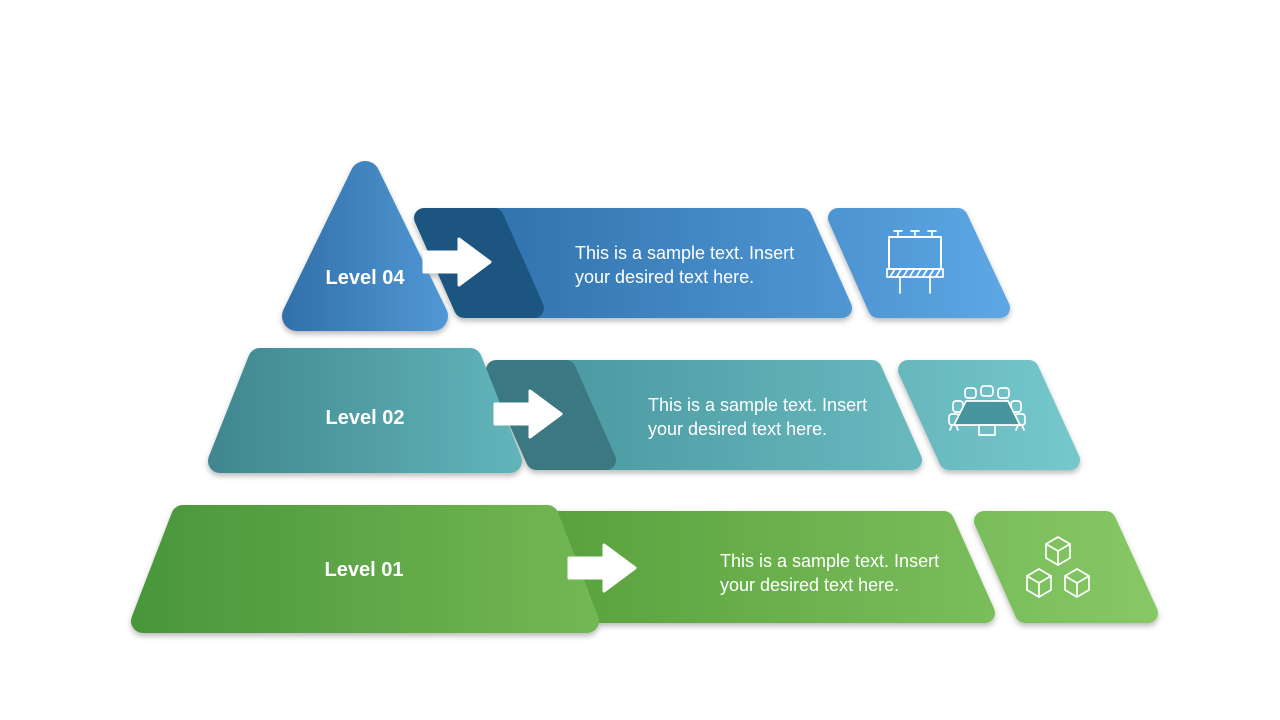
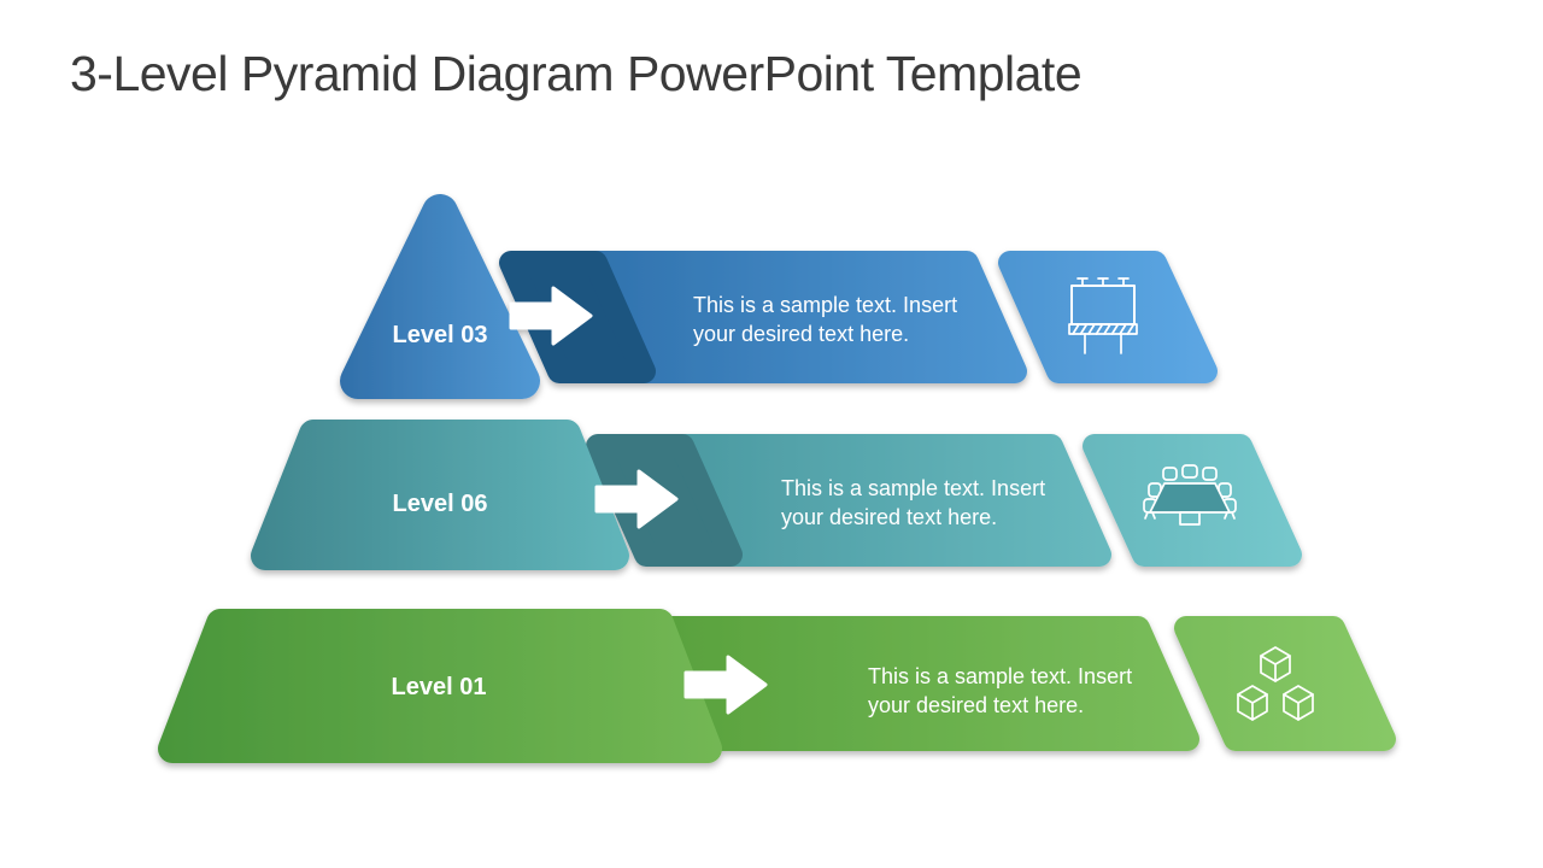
+ 3-Level Pyramid Diagram PowerPoint Template
- Level 04
+ Level 03
  This is a sample text. Insert
  your desired text here.
- Level 02
+ Level 06
  This is a sample text. Insert
  your desired text here.
  Level 01
  This is a sample text. Insert
  your desired text here.
